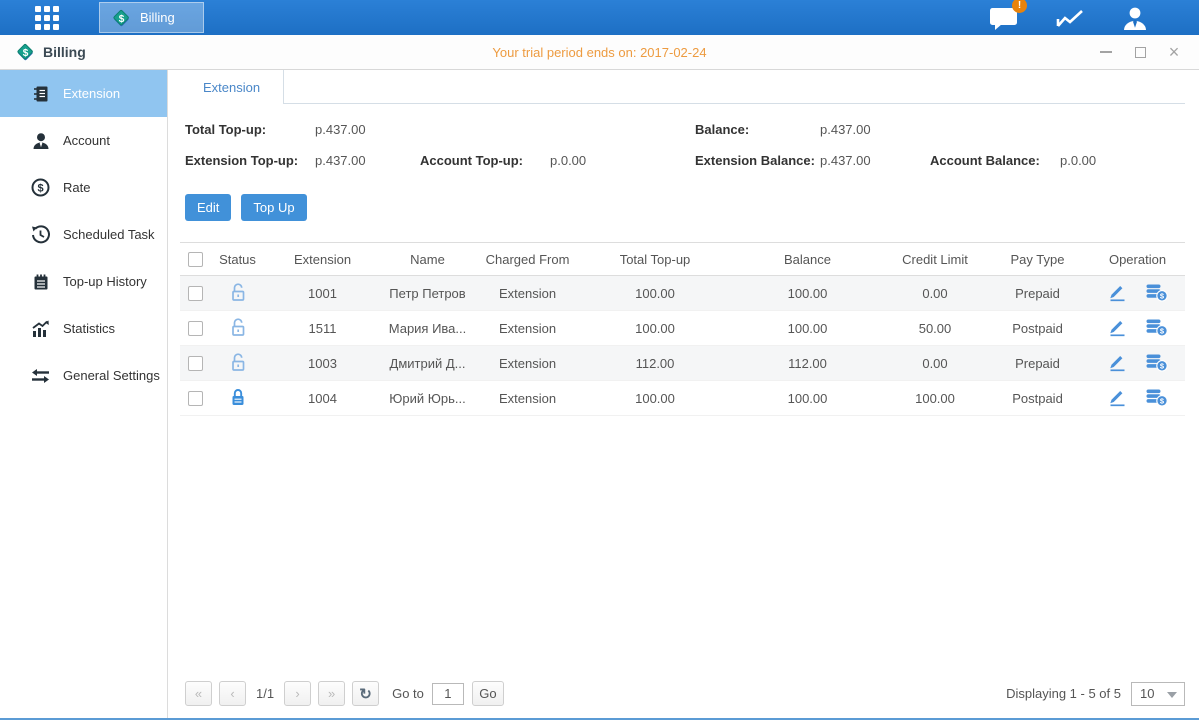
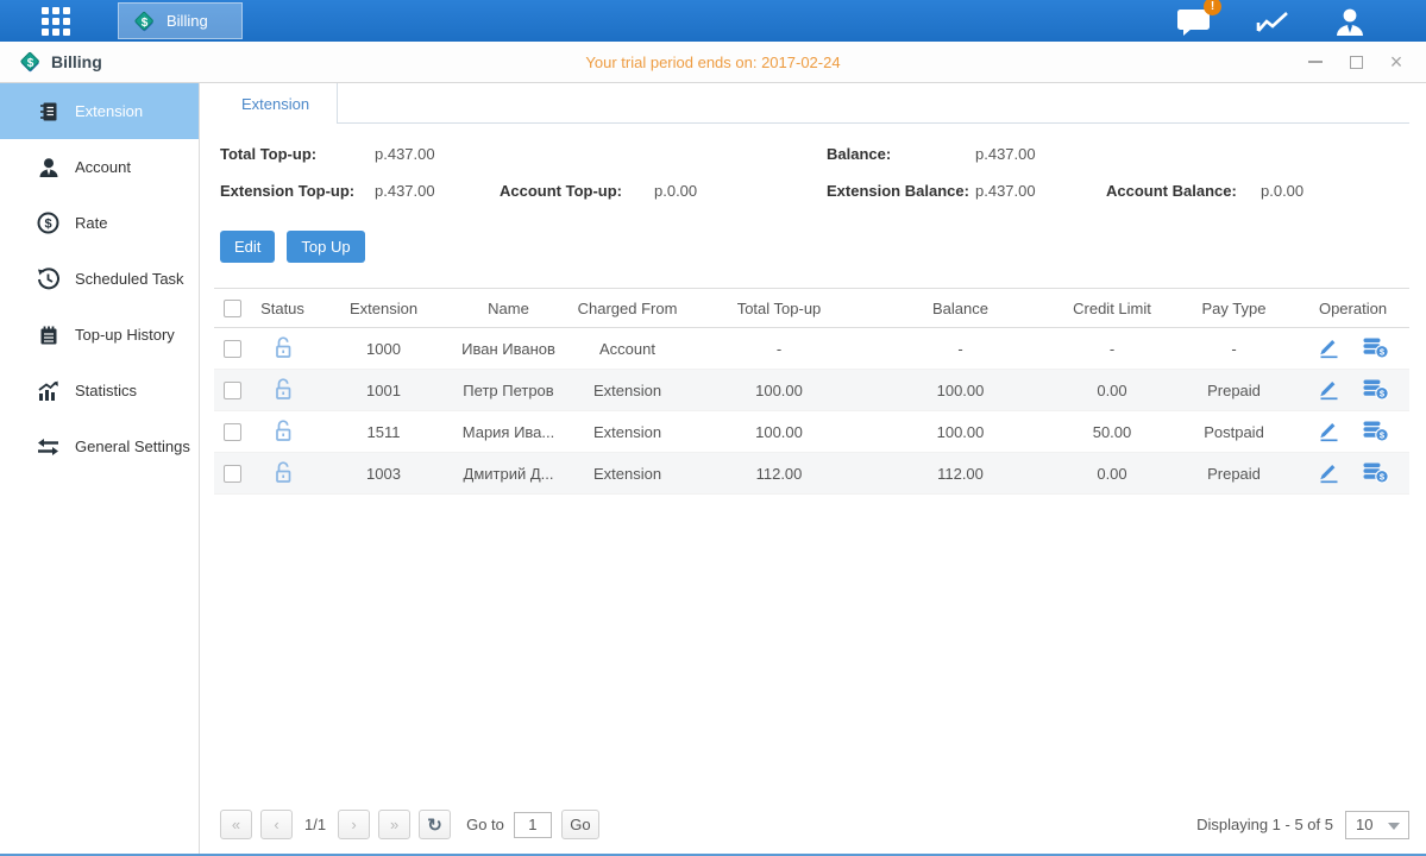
  $
  Billing
  !
  $
  Billing
  Your trial period ends on: 2017-02-24
  ×
  Extension
  Account
  $
  Rate
  Scheduled Task
  Top-up History
  Statistics
  General Settings
  Extension
  Total Top-up:
  p.437.00
  Balance:
  p.437.00
  Extension Top-up:
  p.437.00
  Account Top-up:
  p.0.00
  Extension Balance:
  p.437.00
  Account Balance:
  p.0.00
  Edit
  Top Up
  	Status	Extension	Name	Charged From	Total Top-up	Balance	Credit Limit	Pay Type	Operation
+ 		1000	Иван Иванов	Account	-	-	-	-	$
  		1001	Петр Петров	Extension	100.00	100.00	0.00	Prepaid	$
  		1511	Мария Ива...	Extension	100.00	100.00	50.00	Postpaid	$
  		1003	Дмитрий Д...	Extension	112.00	112.00	0.00	Prepaid	$
- 		1004	Юрий Юрь...	Extension	100.00	100.00	100.00	Postpaid	$
  «
  ‹
  1/1
  ›
  »
  ↻
  Go to
  1
  Go
  Displaying 1 - 5 of 5
  10
